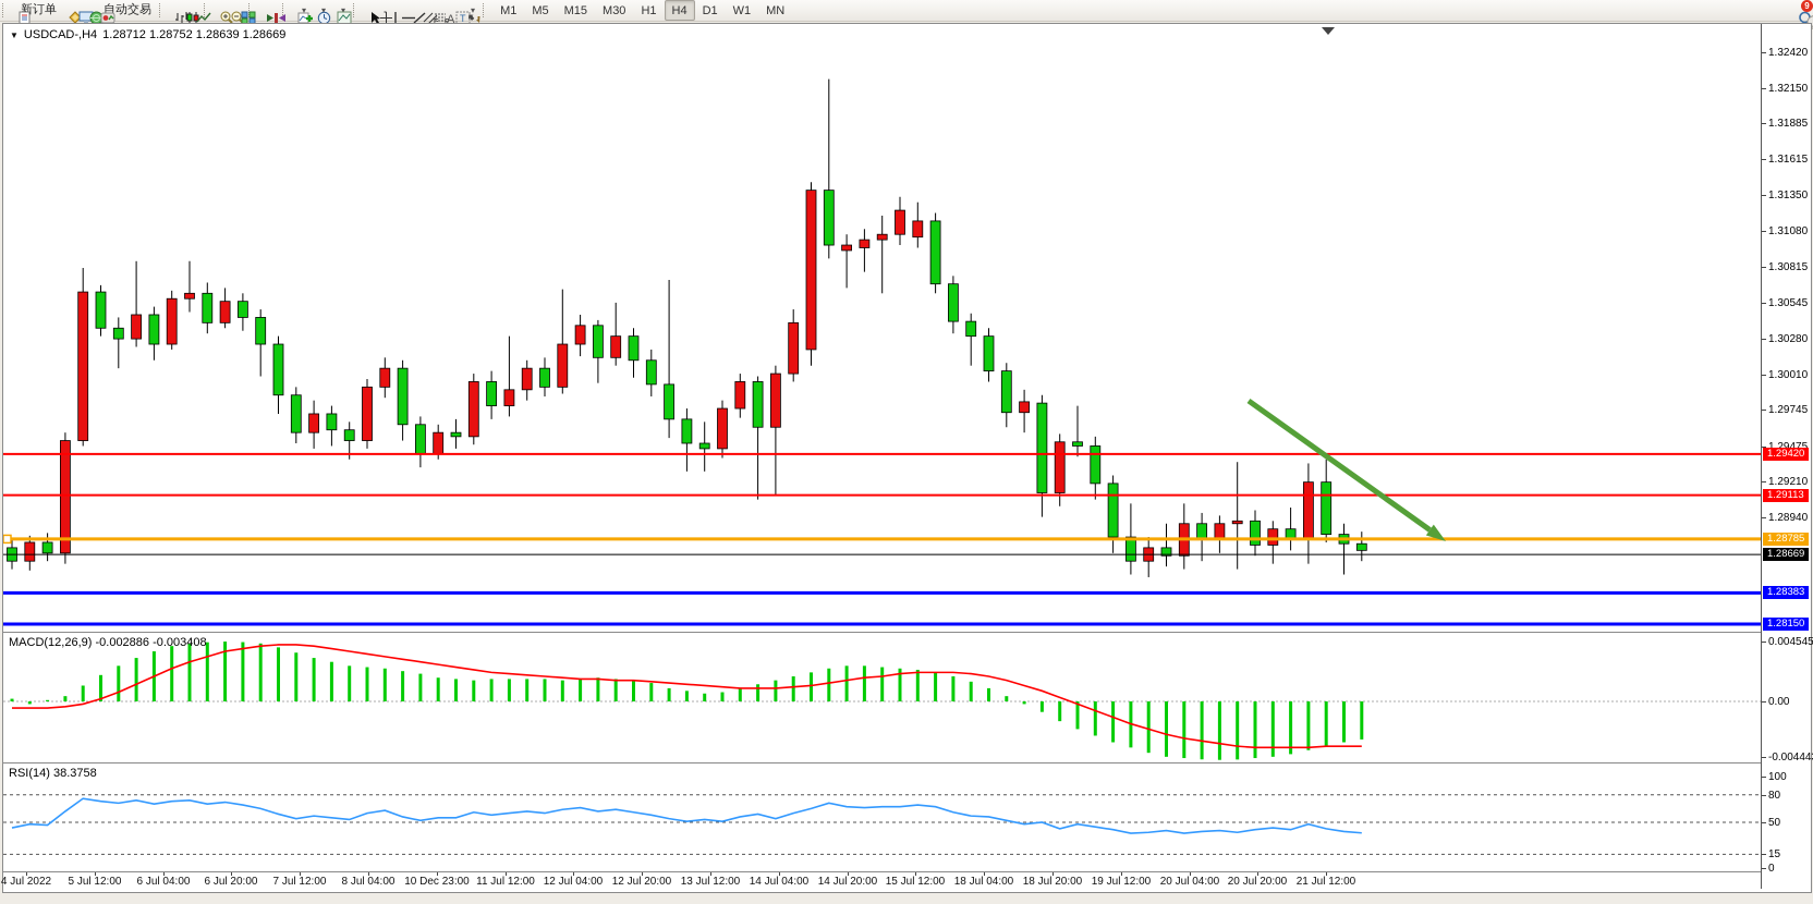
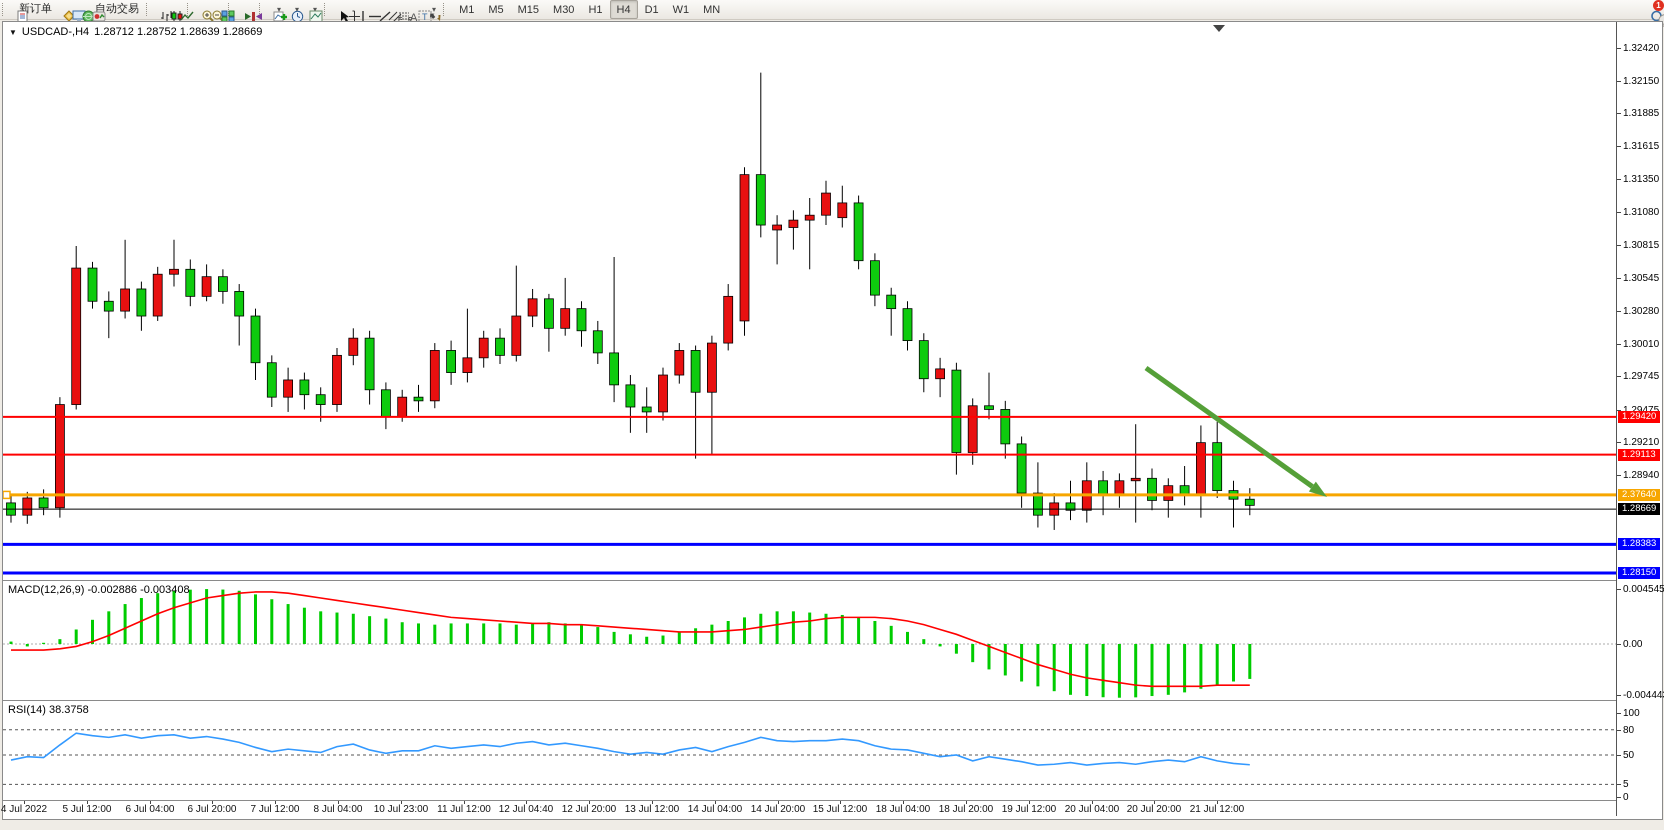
  新订单
  自动交易
  ▾
  ▾
  ▾
  A
  T
  ▾
  M1
  M5
  M15
  M30
  H1
  H4
  D1
  W1
  MN
- 9
+ 1
  1.32420
  1.32150
  1.31885
  1.31615
  1.31350
  1.31080
  1.30815
  1.30545
  1.30280
  1.30010
  1.29745
  1.29210
  1.28940
  1.29420
  1.29113
- 1.28785
+ 2.37640
  1.28669
  1.28383
  1.28150
  0.004545
  0.00
  -0.00444
  100
  80
  50
- 15
+ 5
  0
  4 Jul 2022
  5 Jul 12:00
  6 Jul 04:00
  6 Jul 20:00
  7 Jul 12:00
  8 Jul 04:00
- 10 Dec 23:00
+ 10 Jul 23:00
  11 Jul 12:00
- 12 Jul 04:00
+ 12 Jul 04:40
  12 Jul 20:00
  13 Jul 12:00
  14 Jul 04:00
  14 Jul 20:00
  15 Jul 12:00
  18 Jul 04:00
  18 Jul 20:00
  19 Jul 12:00
  20 Jul 04:00
  20 Jul 20:00
  21 Jul 12:00
  ▼
  USDCAD-,H4
  1.28712 1.28752 1.28639 1.28669
  MACD(12,26,9) -0.002886 -0.003408
  RSI(14) 38.3758
